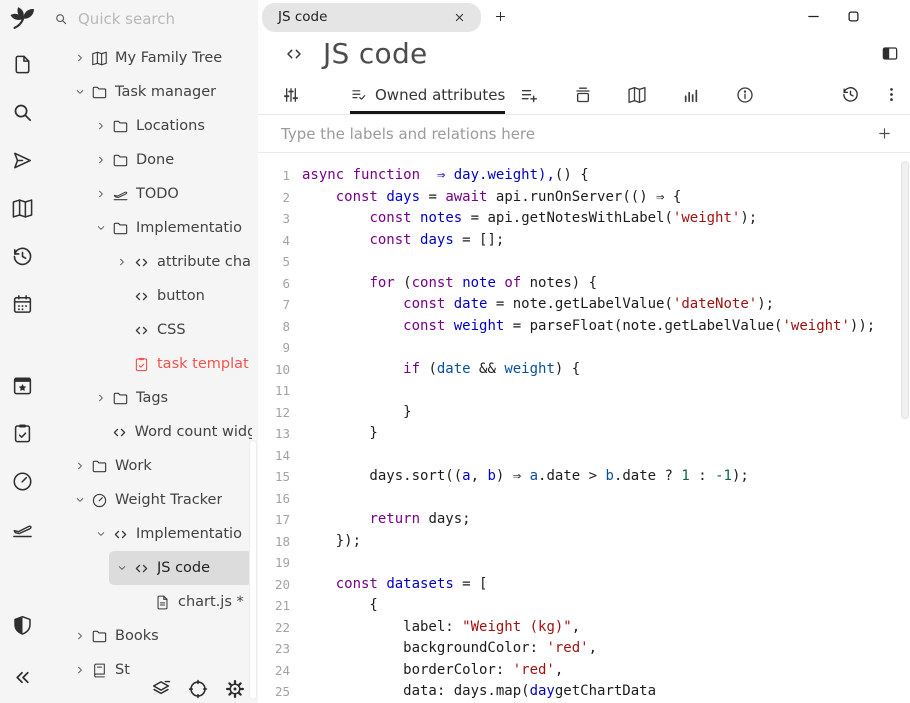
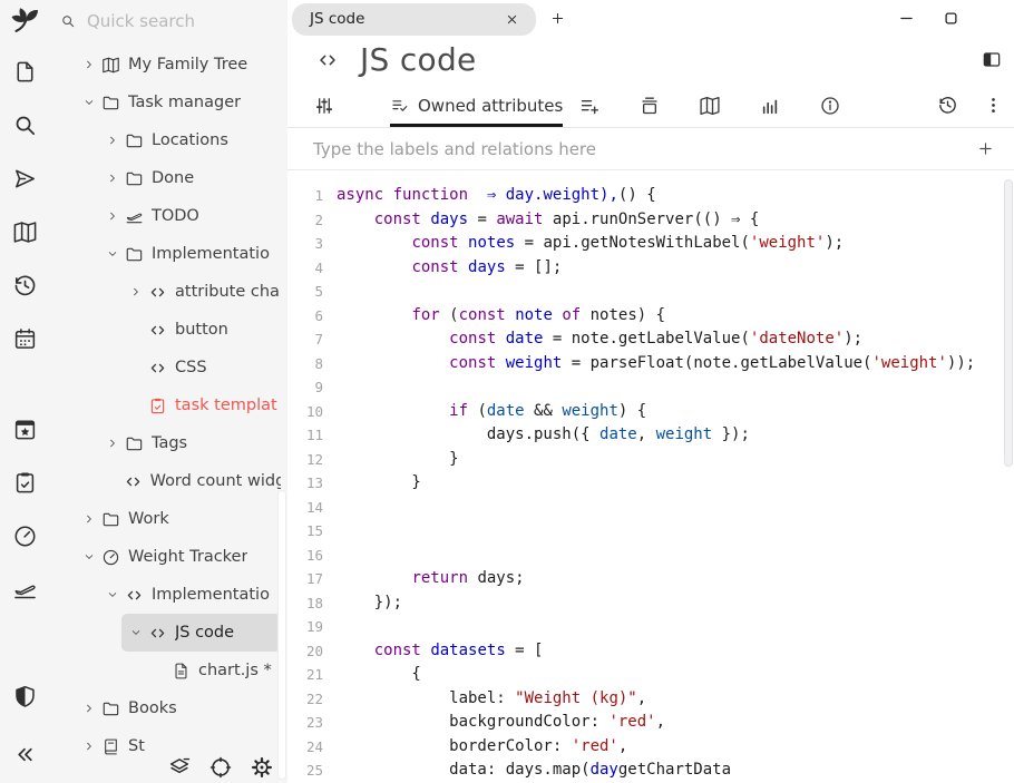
  Quick search
  My Family Tree
  Task manager
  Locations
  Done
  TODO
  Implementatio
  attribute cha
  button
  CSS
  task templat
  Tags
  Word count widg
  Work
  Weight Tracker
  Implementatio
  JS code
  chart.js *
  Books
  St
  JS code
  JS code
  Owned attributes
  Type the labels and relations here
  1
  async function ⇒ day.weight),() {
  2
  const days = await api.runOnServer(() ⇒ {
  3
  const notes = api.getNotesWithLabel('weight');
  4
  const days = [];
  5
  6
  for (const note of notes) {
  7
  const date = note.getLabelValue('dateNote');
  8
  const weight = parseFloat(note.getLabelValue('weight'));
  9
  10
  if (date && weight) {
  11
+ days.push({ date, weight });
  12
  }
  13
  }
  14
  15
- days.sort((a, b) ⇒ a.date > b.date ? 1 : -1);
  16
  17
  return days;
  18
  });
  19
  20
  const datasets = [
  21
  {
  22
  label: "Weight (kg)",
  23
  backgroundColor: 'red',
  24
  borderColor: 'red',
  25
  data: days.map(daygetChartData
